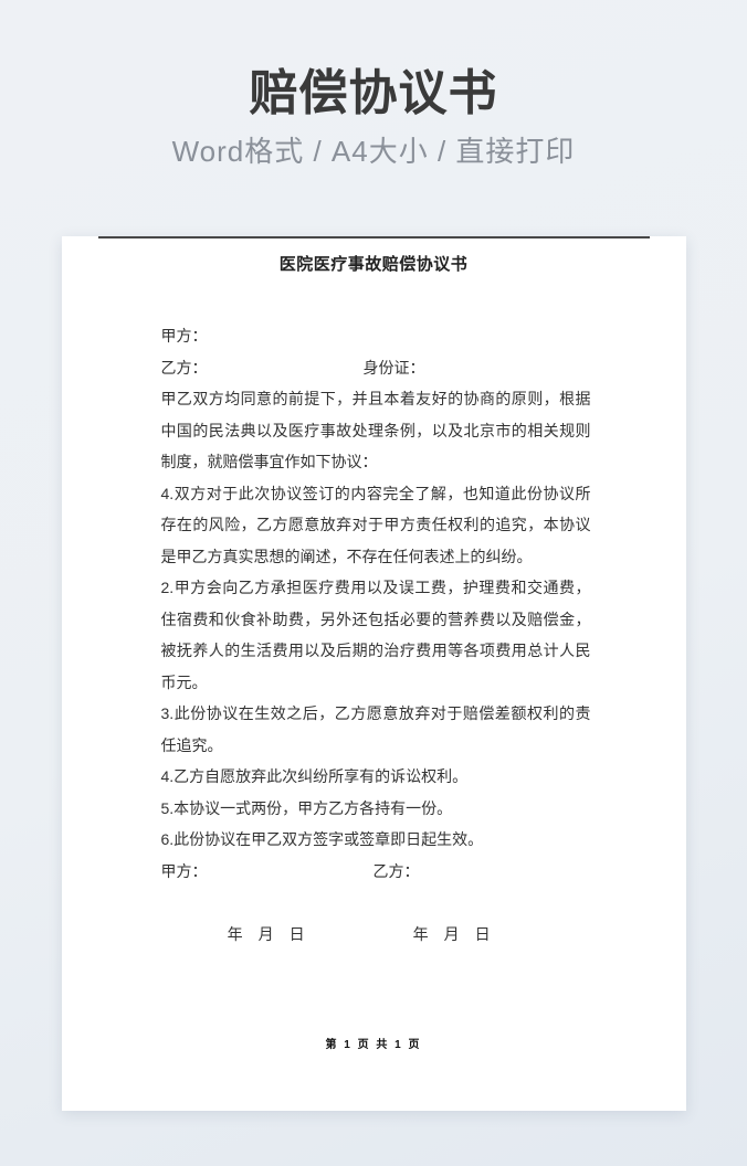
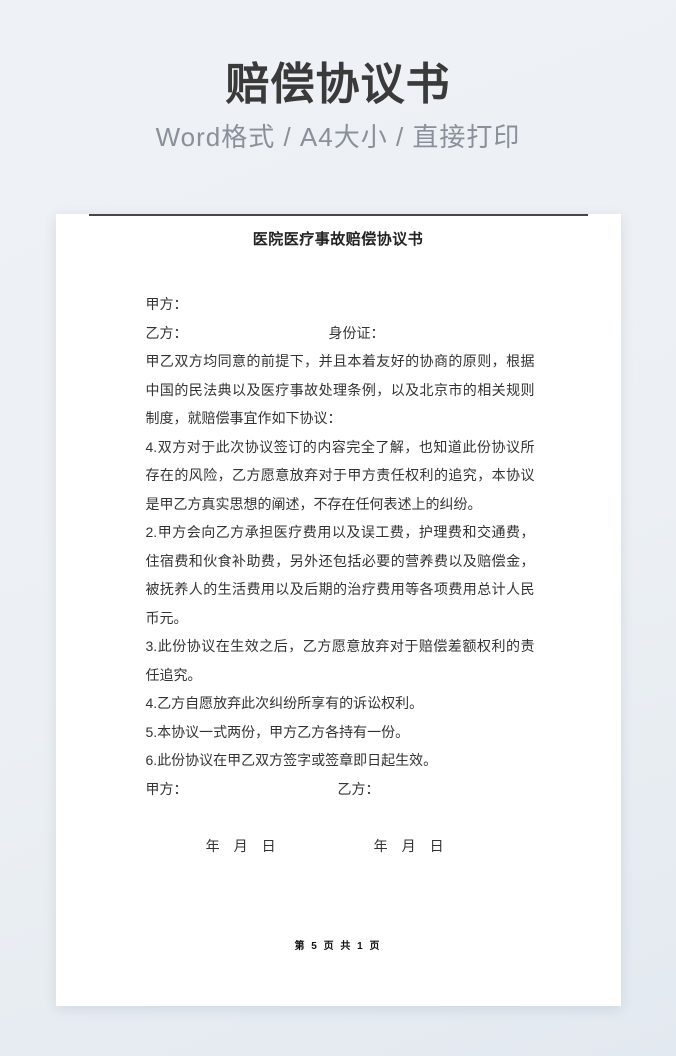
  赔偿协议书
  Word格式 / A4大小 / 直接打印
  医院医疗事故赔偿协议书
  甲方：
  乙方： 身份证：
  甲乙双方均同意的前提下，并且本着友好的协商的原则，根据中国的民法典以及医疗事故处理条例，以及北京市的相关规则制度，就赔偿事宜作如下协议：
  4.双方对于此次协议签订的内容完全了解，也知道此份协议所存在的风险，乙方愿意放弃对于甲方责任权利的追究，本协议是甲乙方真实思想的阐述，不存在任何表述上的纠纷。
  2.甲方会向乙方承担医疗费用以及误工费，护理费和交通费，住宿费和伙食补助费，另外还包括必要的营养费以及赔偿金，被抚养人的生活费用以及后期的治疗费用等各项费用总计人民币元。
  3.此份协议在生效之后，乙方愿意放弃对于赔偿差额权利的责任追究。
  4.乙方自愿放弃此次纠纷所享有的诉讼权利。
  5.本协议一式两份，甲方乙方各持有一份。
  6.此份协议在甲乙双方签字或签章即日起生效。
  甲方： 乙方：
  年 月 日 年 月 日
- 第 1 页 共 1 页
+ 第 5 页 共 1 页
